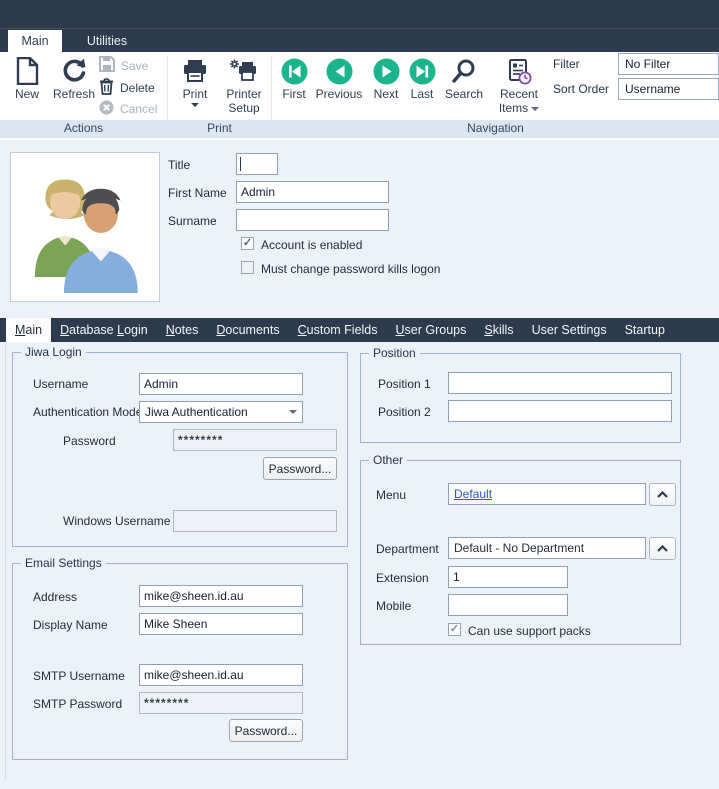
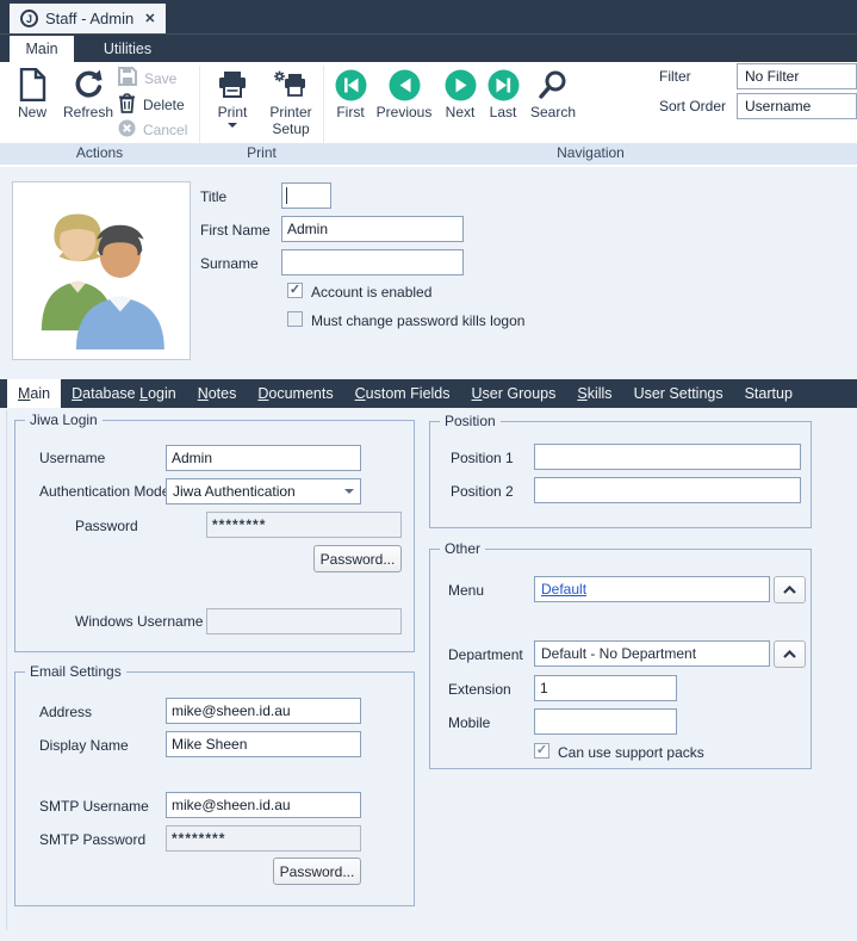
+ J
+ Staff - Admin
+ ✕
  Main
  Utilities
  New
  Refresh
  Save
  Delete
  Cancel
  Print
  Printer
  Setup
  First
  Previous
  Next
  Last
  Search
- Recent
- Items
  Filter
  No Filter
  Sort Order
  Username
  Actions
  Print
  Navigation
  Title
  First Name
  Admin
  Surname
  ✓
  Account is enabled
  Must change password kills logon
  Main
  Database Login
  Notes
  Documents
  Custom Fields
  User Groups
  Skills
  User Settings
  Startup
  Jiwa Login
  Username
  Admin
  Authentication Mod
  Jiwa Authentication
  Password
  ********
  Password...
  Windows Username
  Email Settings
  Address
  mike@sheen.id.au
  Display Name
  Mike Sheen
  SMTP Username
  mike@sheen.id.au
  SMTP Password
  ********
  Password...
  Position
  Position 1
  Position 2
  Other
  Menu
  Default
  Department
  Default - No Department
  Extension
  1
  Mobile
  ✓
  Can use support packs
